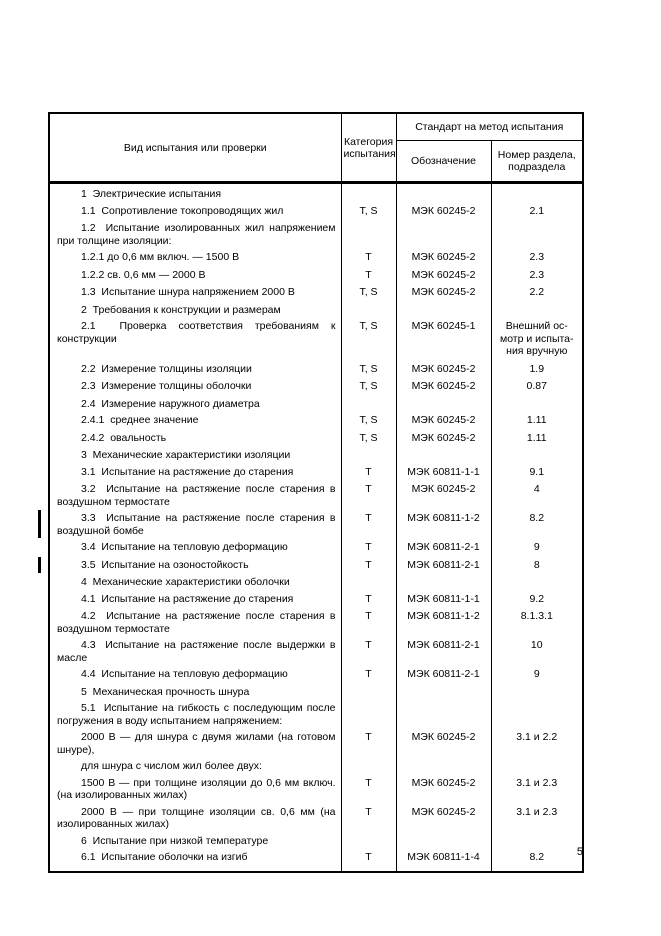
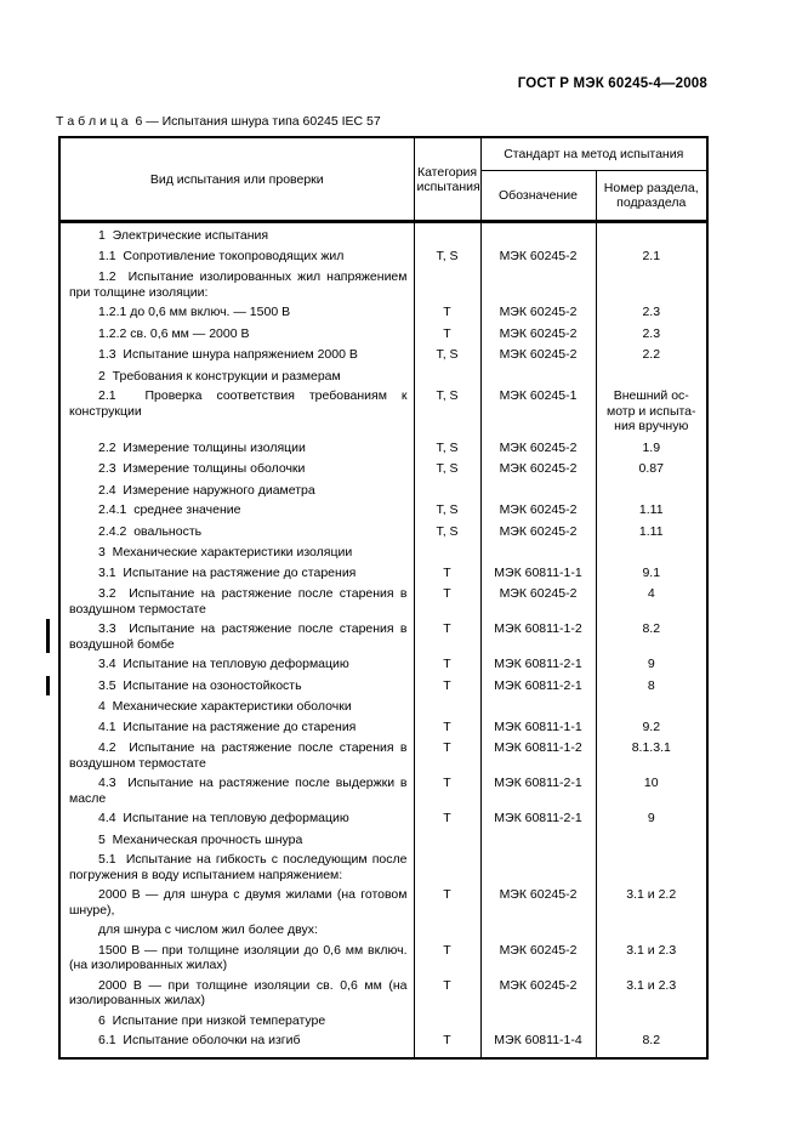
+ ГОСТ Р МЭК 60245-4—2008
+ Т а б л и ц а 6 — Испытания шнура типа 60245 IEC 57
  Вид испытания или проверки	Категория испытания	Стандарт на метод испытания
  Обозначение	Номер раздела, подраздела
  1 Электрические испытания
  1.1 Сопротивление токопроводящих жил	T, S	МЭК 60245-2	2.1
  1.2 Испытание изолированных жил напряжением при толщине изоляции:
  1.2.1 до 0,6 мм включ. — 1500 В	T	МЭК 60245-2	2.3
  1.2.2 св. 0,6 мм — 2000 В	T	МЭК 60245-2	2.3
  1.3 Испытание шнура напряжением 2000 В	T, S	МЭК 60245-2	2.2
  2 Требования к конструкции и размерам
  2.1 Проверка соответствия требованиям к конструкции	T, S	МЭК 60245-1	Внешний ос- мотр и испыта- ния вручную
  2.2 Измерение толщины изоляции	T, S	МЭК 60245-2	1.9
  2.3 Измерение толщины оболочки	T, S	МЭК 60245-2	0.87
  2.4 Измерение наружного диаметра
  2.4.1 среднее значение	T, S	МЭК 60245-2	1.11
  2.4.2 овальность	T, S	МЭК 60245-2	1.11
  3 Механические характеристики изоляции
  3.1 Испытание на растяжение до старения	T	МЭК 60811-1-1	9.1
  3.2 Испытание на растяжение после старения в воздуш­ном термостате	T	МЭК 60245-2	4
  3.3 Испытание на растяжение после старения в воздуш­ной бомбе	T	МЭК 60811-1-2	8.2
  3.4 Испытание на тепловую деформацию	T	МЭК 60811-2-1	9
  3.5 Испытание на озоностойкость	T	МЭК 60811-2-1	8
  4 Механические характеристики оболочки
  4.1 Испытание на растяжение до старения	T	МЭК 60811-1-1	9.2
  4.2 Испытание на растяжение после старения в воздуш­ном термостате	T	МЭК 60811-1-2	8.1.3.1
  4.3 Испытание на растяжение после выдержки в масле	T	МЭК 60811-2-1	10
  4.4 Испытание на тепловую деформацию	T	МЭК 60811-2-1	9
  5 Механическая прочность шнура
  5.1 Испытание на гибкость с последующим после погру­жения в воду испытанием напряжением:
  2000 В — для шнура с двумя жилами (на готовом шнуре),	T	МЭК 60245-2	3.1 и 2.2
  для шнура с числом жил более двух:
  1500 В — при толщине изоляции до 0,6 мм включ. (на изолированных жилах)	T	МЭК 60245-2	3.1 и 2.3
  2000 В — при толщине изоляции св. 0,6 мм (на изолиро­ванных жилах)	T	МЭК 60245-2	3.1 и 2.3
  6 Испытание при низкой температуре
  6.1 Испытание оболочки на изгиб	T	МЭК 60811-1-4	8.2
- 5
